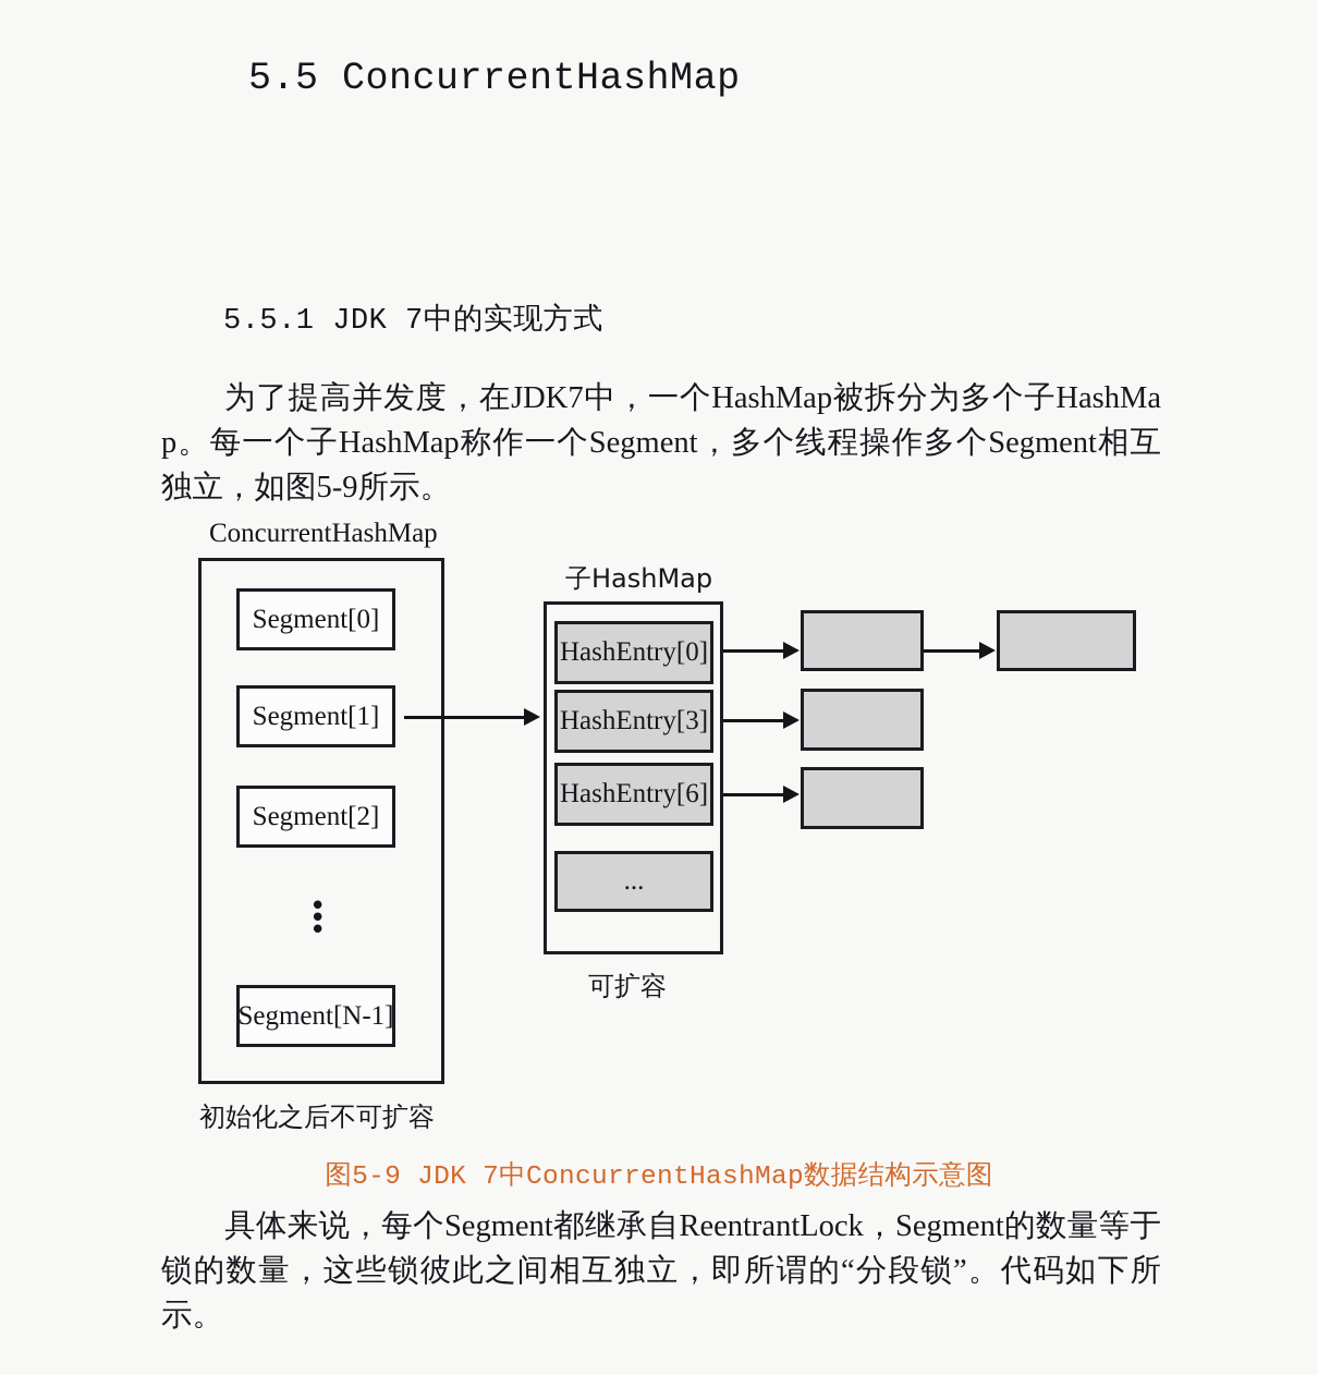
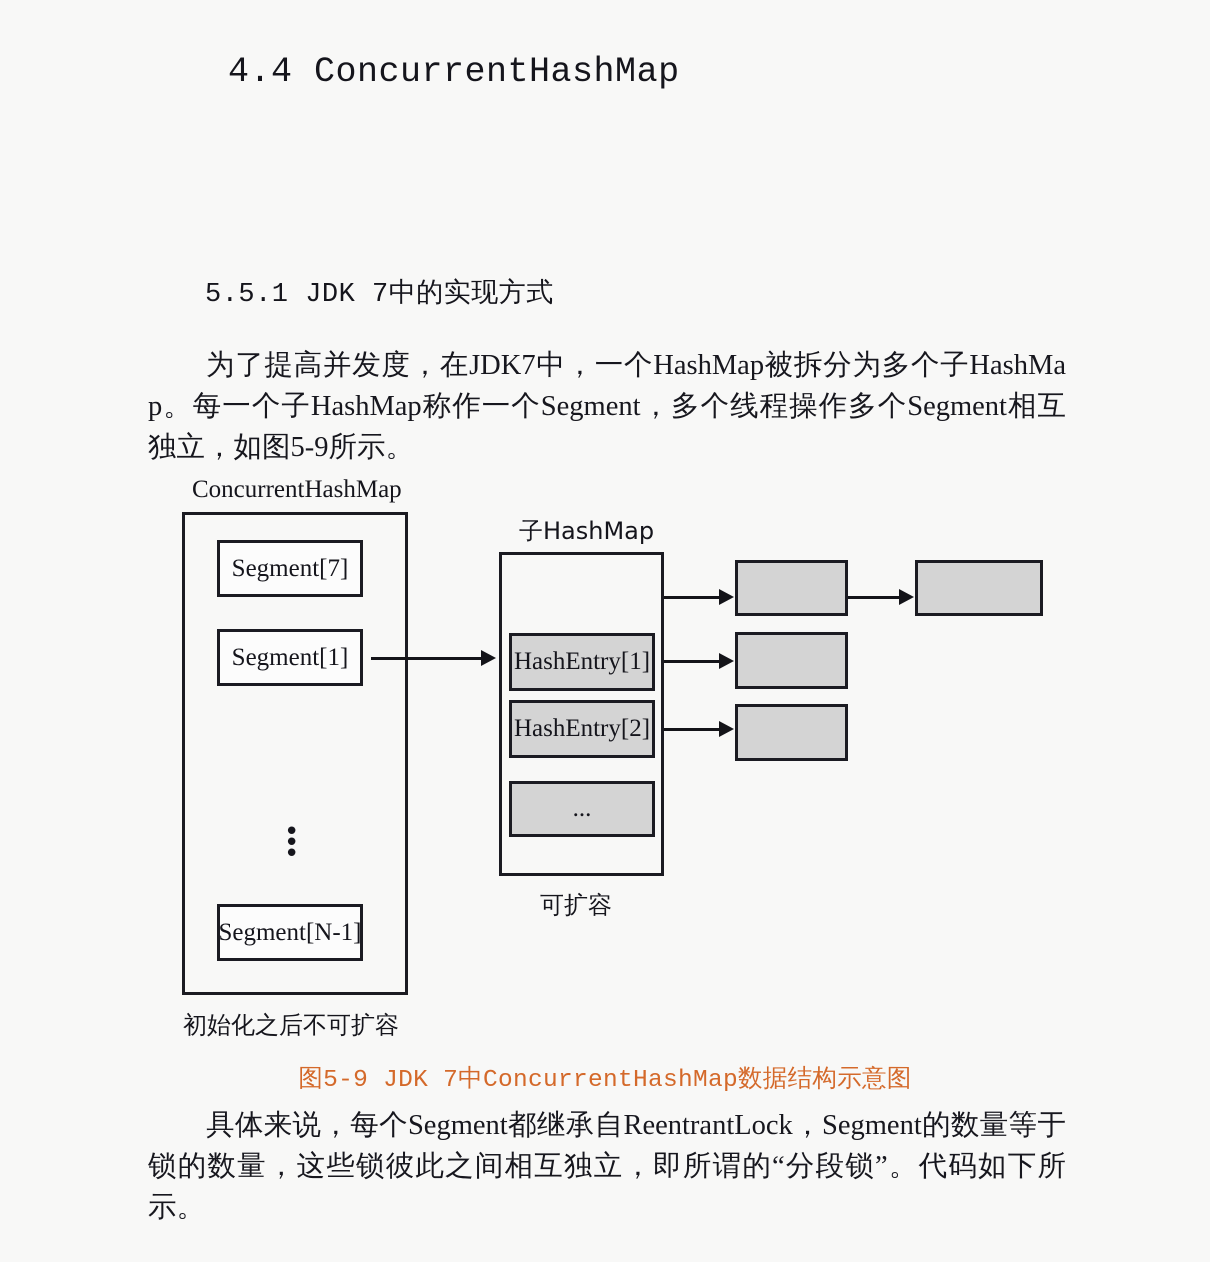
- 5.5 ConcurrentHashMap
+ 4.4 ConcurrentHashMap
  5.5.1 JDK 7中的实现方式
  为了提高并发度，在JDK7中，一个HashMap被拆分为多个子HashMap。每一个子HashMap称作一个Segment，多个线程操作多个Segment相互独立，如图5-9所示。
  ConcurrentHashMap
- Segment[0]
+ Segment[7]
  Segment[1]
- Segment[2]
  •
  •
  •
  Segment[N-1]
  初始化之后不可扩容
  子HashMap
- HashEntry[0]
- HashEntry[3]
+ HashEntry[1]
- HashEntry[6]
+ HashEntry[2]
  ...
  可扩容
  图5-9 JDK 7中ConcurrentHashMap数据结构示意图
  具体来说，每个Segment都继承自ReentrantLock，Segment的数量等于锁的数量，这些锁彼此之间相互独立，即所谓的“分段锁”。代码如下所示。
